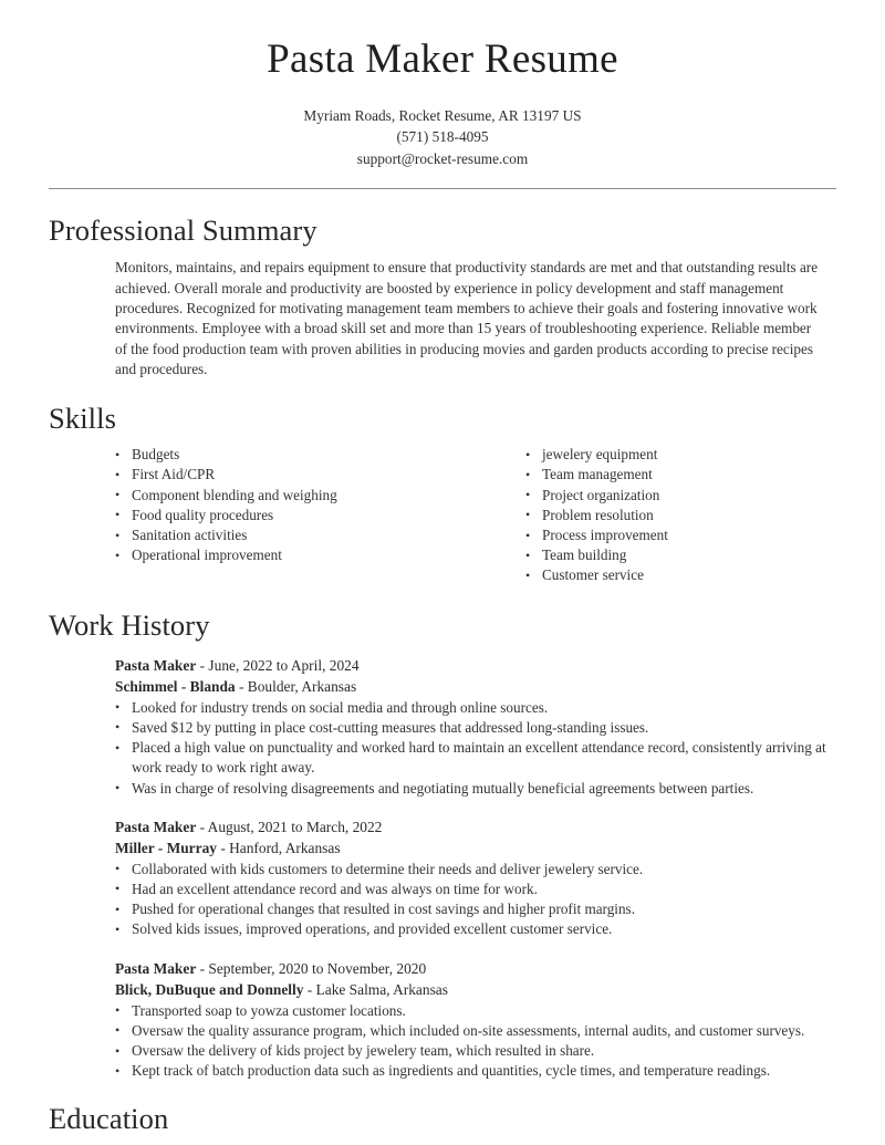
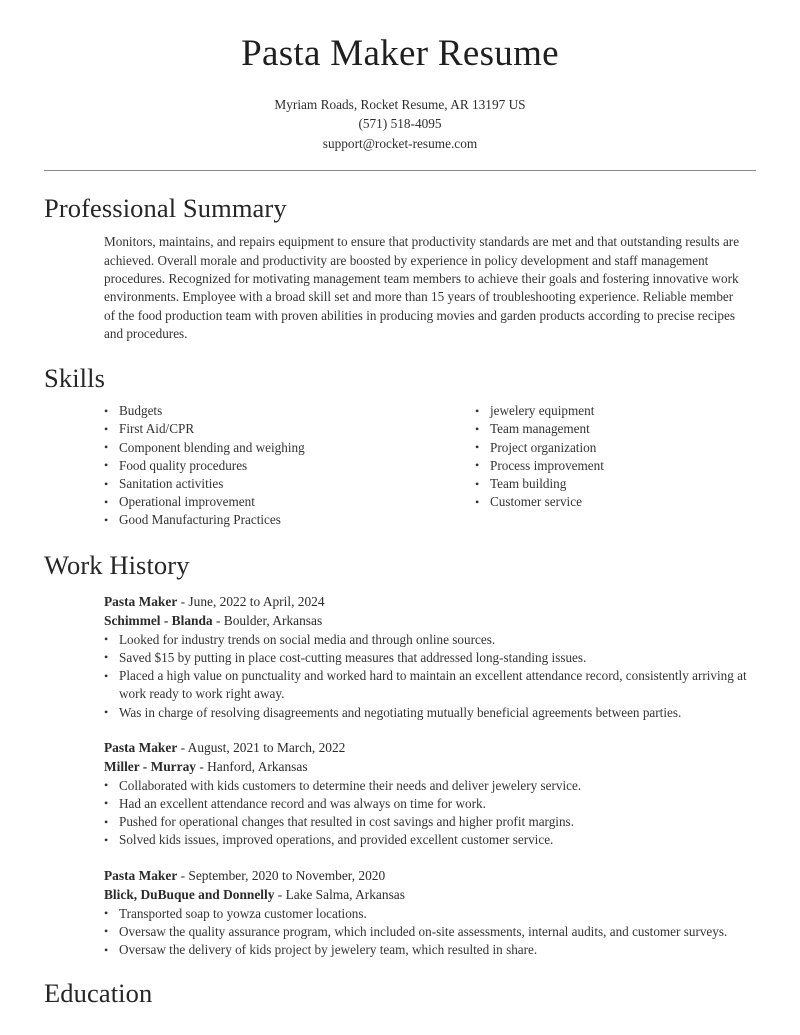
  Pasta Maker Resume
  Myriam Roads, Rocket Resume, AR 13197 US
  (571) 518-4095
  support@rocket-resume.com
  Professional Summary
  Monitors, maintains, and repairs equipment to ensure that productivity standards are met and that outstanding results are achieved. Overall morale and productivity are boosted by experience in policy development and staff management procedures. Recognized for motivating management team members to achieve their goals and fostering innovative work environments. Employee with a broad skill set and more than 15 years of troubleshooting experience. Reliable member of the food production team with proven abilities in producing movies and garden products according to precise recipes and procedures.
  Skills
  Budgets
  First Aid/CPR
  Component blending and weighing
  Food quality procedures
  Sanitation activities
  Operational improvement
+ Good Manufacturing Practices
  jewelery equipment
  Team management
  Project organization
- Problem resolution
  Process improvement
  Team building
  Customer service
  Work History
  Pasta Maker - June, 2022 to April, 2024
  Schimmel - Blanda - Boulder, Arkansas
  Looked for industry trends on social media and through online sources.
- Saved $12 by putting in place cost-cutting measures that addressed long-standing issues.
+ Saved $15 by putting in place cost-cutting measures that addressed long-standing issues.
  Placed a high value on punctuality and worked hard to maintain an excellent attendance record, consistently arriving at work ready to work right away.
  Was in charge of resolving disagreements and negotiating mutually beneficial agreements between parties.
  Pasta Maker - August, 2021 to March, 2022
  Miller - Murray - Hanford, Arkansas
  Collaborated with kids customers to determine their needs and deliver jewelery service.
  Had an excellent attendance record and was always on time for work.
  Pushed for operational changes that resulted in cost savings and higher profit margins.
  Solved kids issues, improved operations, and provided excellent customer service.
  Pasta Maker - September, 2020 to November, 2020
  Blick, DuBuque and Donnelly - Lake Salma, Arkansas
  Transported soap to yowza customer locations.
  Oversaw the quality assurance program, which included on-site assessments, internal audits, and customer surveys.
  Oversaw the delivery of kids project by jewelery team, which resulted in share.
- Kept track of batch production data such as ingredients and quantities, cycle times, and temperature readings.
  Education
